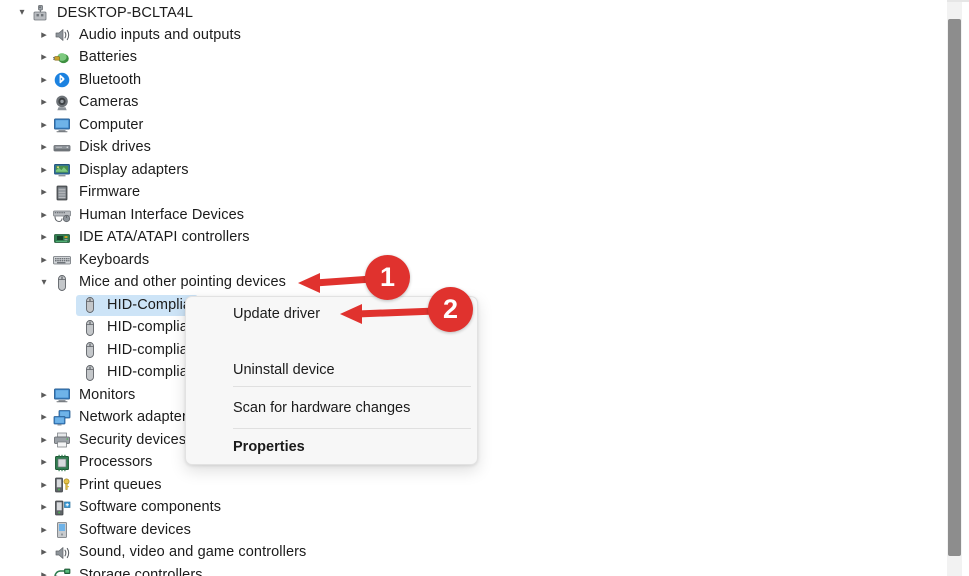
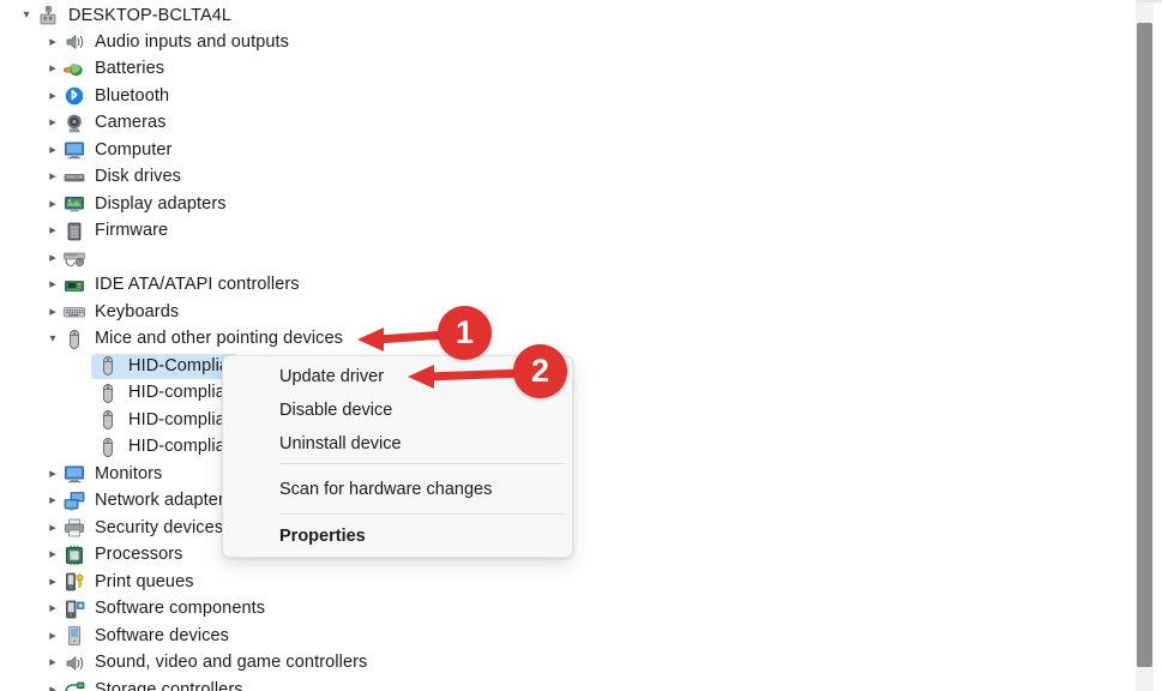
  ▾
  DESKTOP-BCLTA4L
  ▸
  Audio inputs and outputs
  ▸
  Batteries
  ▸
  Bluetooth
  ▸
  Cameras
  ▸
  Computer
  ▸
  Disk drives
  ▸
  Display adapters
  ▸
  Firmware
  ▸
- Human Interface Devices
  ▸
  IDE ATA/ATAPI controllers
  ▸
  Keyboards
  ▾
  Mice and other pointing devices
  HID-Compli
  HID-complia
  HID-complia
  HID-complia
  ▸
  Monitors
  ▸
  Network adapte
  ▸
  Security devices
  ▸
  Processors
  ▸
  Print queues
  ▸
  Software components
  ▸
  Software devices
  ▸
  Sound, video and game controllers
  ▸
  Storage controllers
  Update driver
+ Disable device
  Uninstall device
  Scan for hardware changes
  Properties
  1
  2
